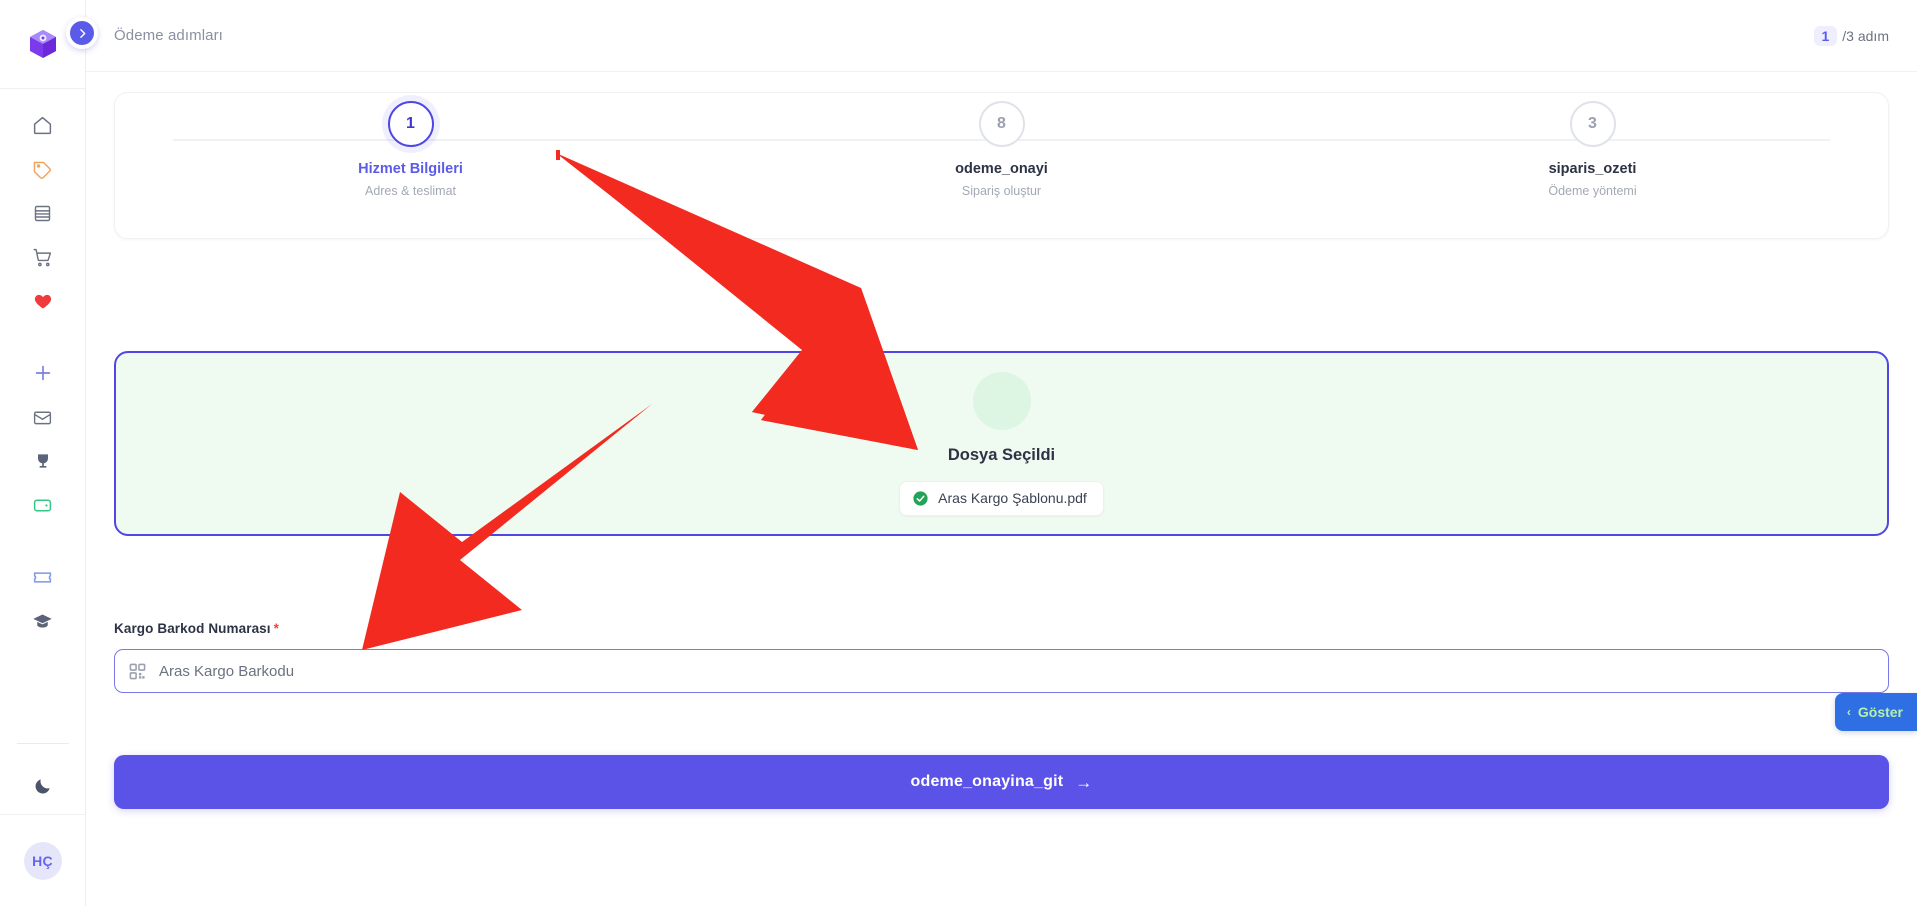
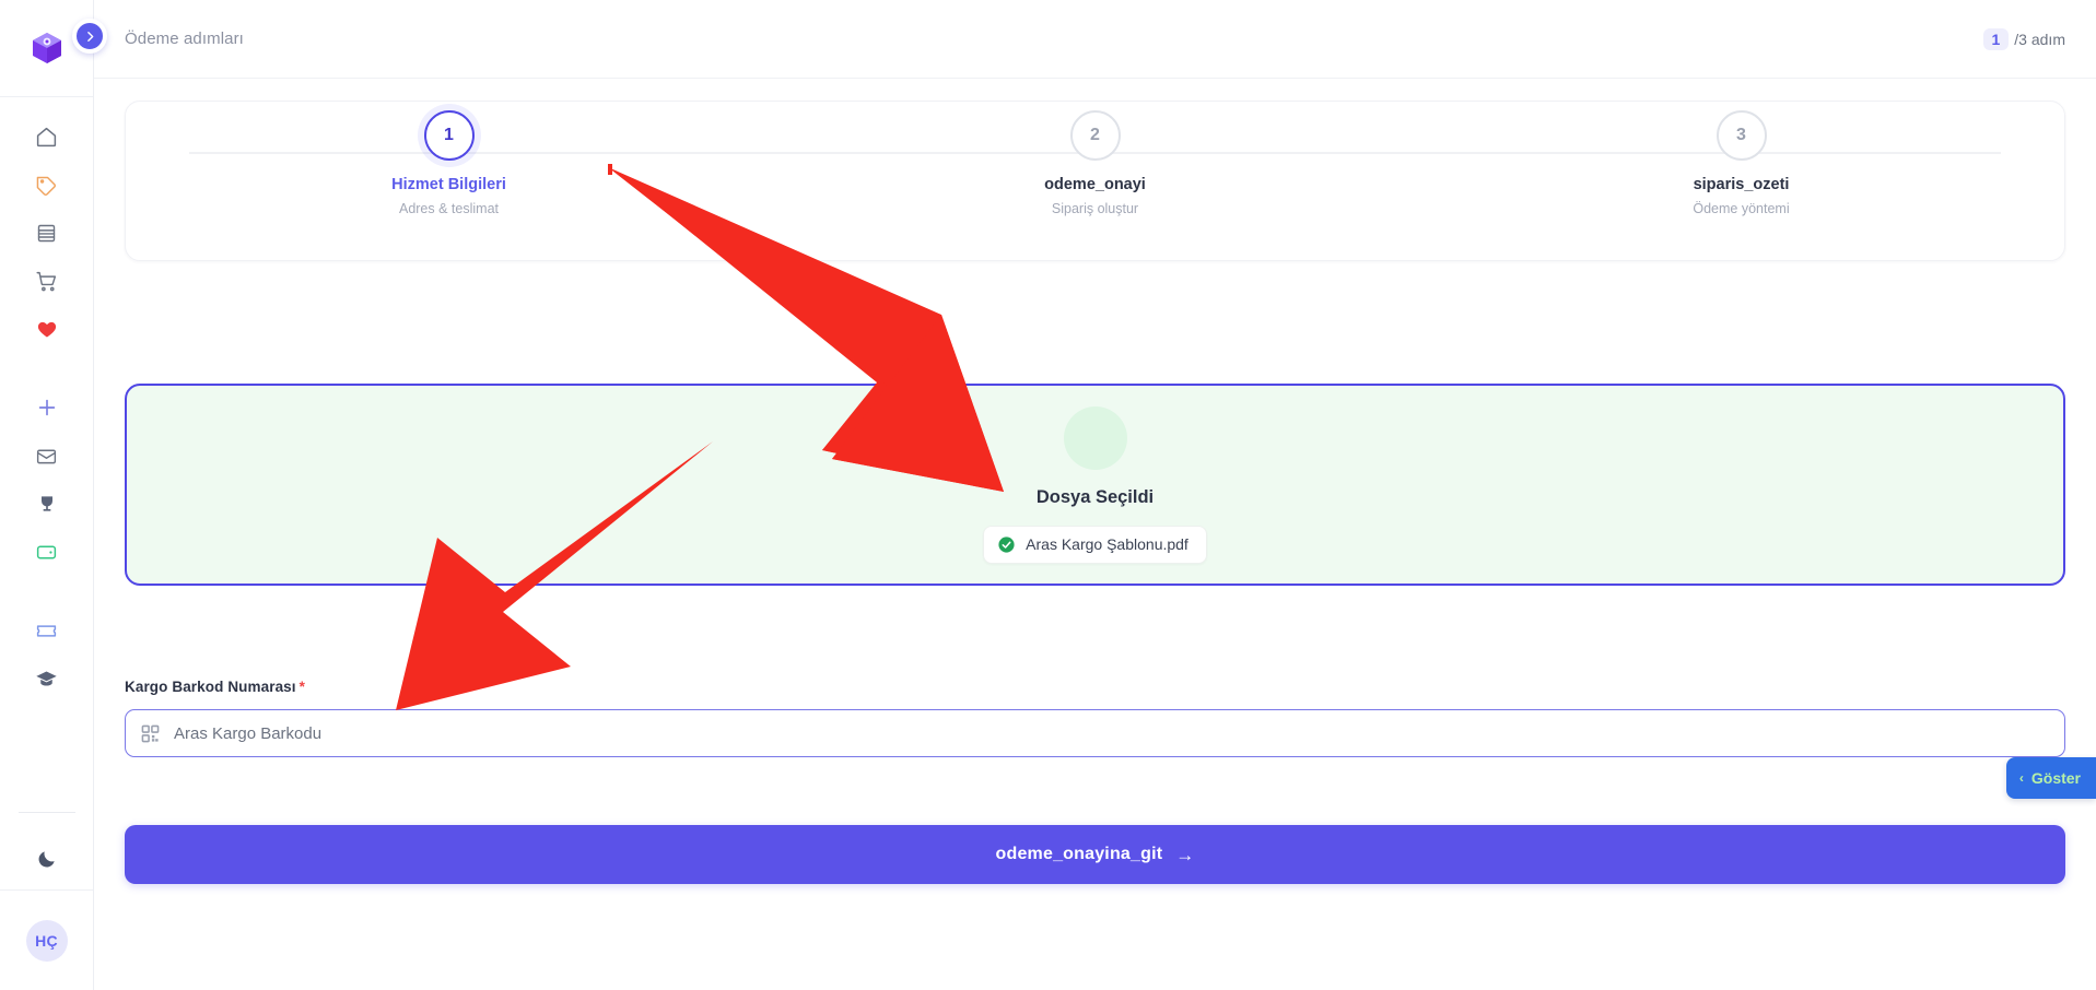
  HÇ
  Ödeme adımları
  1
  /3 adım
  1
  Hizmet Bilgileri
  Adres & teslimat
- 8
+ 2
  odeme_onayi
  Sipariş oluştur
  3
  siparis_ozeti
  Ödeme yöntemi
  Dosya Seçildi
  Aras Kargo Şablonu.pdf
  Kargo Barkod Numarası *
  Aras Kargo Barkodu
  odeme_onayina_git
  →
  ‹
  Göster
